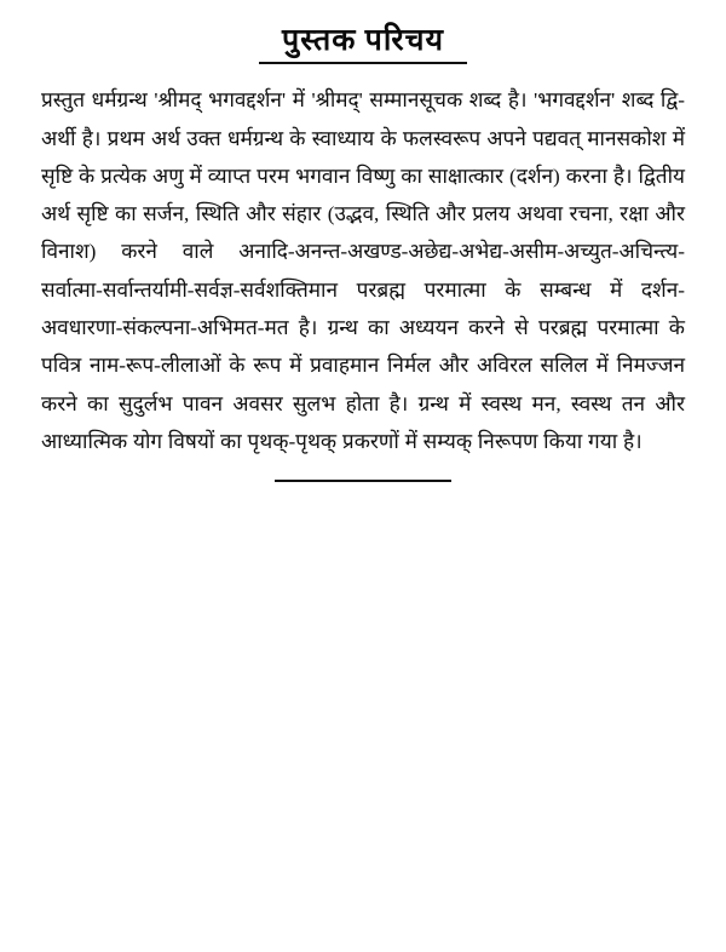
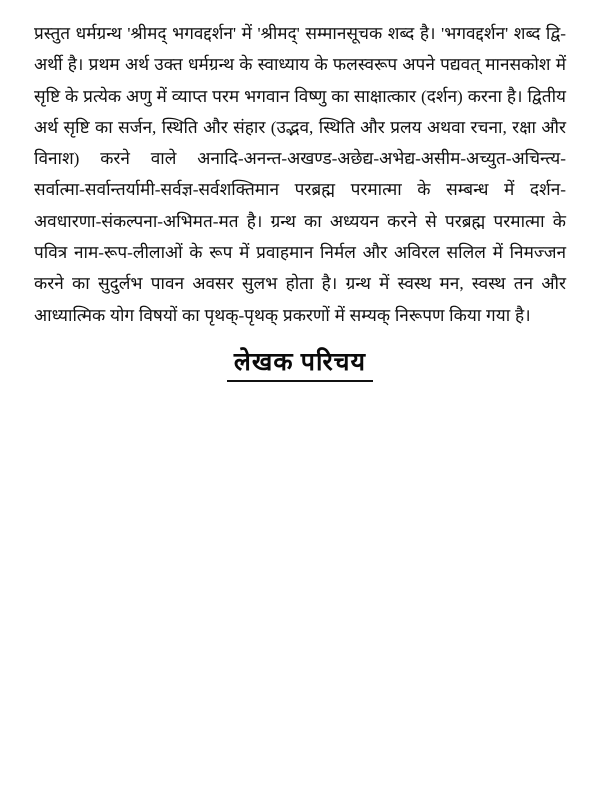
- पुस्तक परिचय
  प्रस्तुत धर्मग्रन्थ 'श्रीमद् भगवद्दर्शन' में 'श्रीमद्' सम्मानसूचक शब्द है। 'भगवद्दर्शन' शब्द द्वि-अर्थी है। प्रथम अर्थ उक्त धर्मग्रन्थ के स्वाध्याय के फलस्वरूप अपने पद्यवत् मानसकोश में सृष्टि के प्रत्येक अणु में व्याप्त परम भगवान विष्णु का साक्षात्कार (दर्शन) करना है। द्वितीय अर्थ सृष्टि का सर्जन, स्थिति और संहार (उद्भव, स्थिति और प्रलय अथवा रचना, रक्षा और विनाश) करने वाले अनादि-अनन्त-अखण्ड-अछेद्य-अभेद्य-असीम-अच्युत-अचिन्त्य-सर्वात्मा-सर्वान्तर्यामी-सर्वज्ञ-सर्वशक्तिमान परब्रह्म परमात्मा के सम्बन्ध में दर्शन-अवधारणा-संकल्पना-अभिमत-मत है। ग्रन्थ का अध्ययन करने से परब्रह्म परमात्मा के पवित्र नाम-रूप-लीलाओं के रूप में प्रवाहमान निर्मल और अविरल सलिल में निमज्जन करने का सुदुर्लभ पावन अवसर सुलभ होता है। ग्रन्थ में स्वस्थ मन, स्वस्थ तन और आध्यात्मिक योग विषयों का पृथक्-पृथक् प्रकरणों में सम्यक् निरूपण किया गया है।
+ लेखक परिचय
